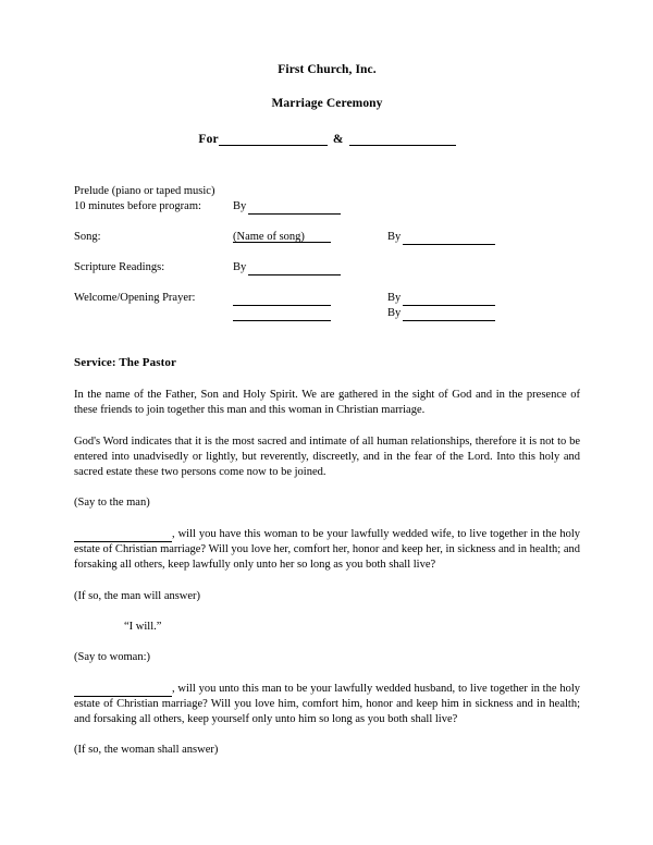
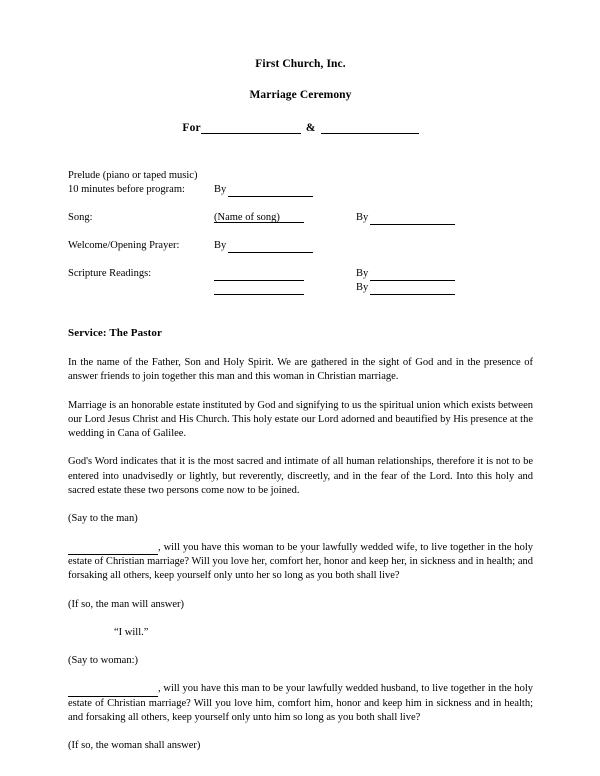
  First Church, Inc.
  Marriage Ceremony
  For &
  Prelude (piano or taped music)
  10 minutes before program:
  By
  Song:
  (Name of song)
  By
- Scripture Readings:
+ Welcome/Opening Prayer:
  By
- Welcome/Opening Prayer:
+ Scripture Readings:
  By
  By
  Service: The Pastor
- In the name of the Father, Son and Holy Spirit. We are gathered in the sight of God and in the presence of these friends to join together this man and this woman in Christian marriage.
+ In the name of the Father, Son and Holy Spirit. We are gathered in the sight of God and in the presence of answer friends to join together this man and this woman in Christian marriage.
+ Marriage is an honorable estate instituted by God and signifying to us the spiritual union which exists between our Lord Jesus Christ and His Church. This holy estate our Lord adorned and beautified by His presence at the wedding in Cana of Galilee.
  God's Word indicates that it is the most sacred and intimate of all human relationships, therefore it is not to be entered into unadvisedly or lightly, but reverently, discreetly, and in the fear of the Lord. Into this holy and sacred estate these two persons come now to be joined.
  (Say to the man)
- , will you have this woman to be your lawfully wedded wife, to live together in the holy estate of Christian marriage? Will you love her, comfort her, honor and keep her, in sickness and in health; and forsaking all others, keep lawfully only unto her so long as you both shall live?
+ , will you have this woman to be your lawfully wedded wife, to live together in the holy estate of Christian marriage? Will you love her, comfort her, honor and keep her, in sickness and in health; and forsaking all others, keep yourself only unto her so long as you both shall live?
  (If so, the man will answer)
  “I will.”
  (Say to woman:)
- , will you unto this man to be your lawfully wedded husband, to live together in the holy estate of Christian marriage? Will you love him, comfort him, honor and keep him in sickness and in health; and forsaking all others, keep yourself only unto him so long as you both shall live?
+ , will you have this man to be your lawfully wedded husband, to live together in the holy estate of Christian marriage? Will you love him, comfort him, honor and keep him in sickness and in health; and forsaking all others, keep yourself only unto him so long as you both shall live?
  (If so, the woman shall answer)
